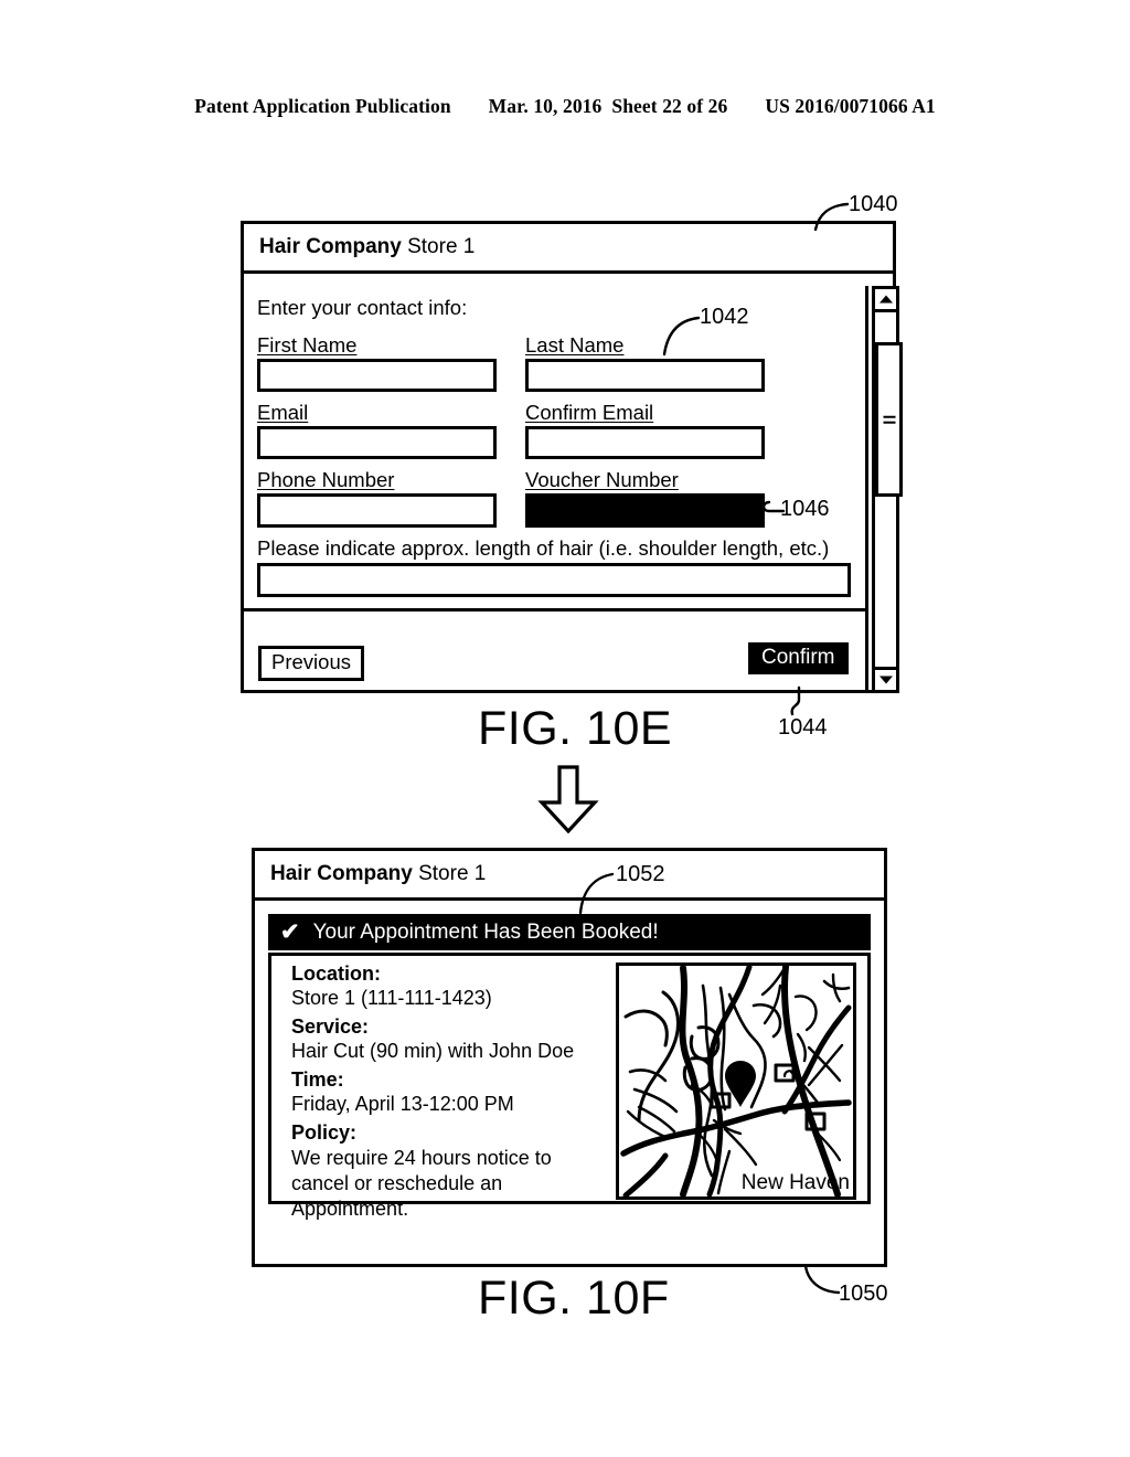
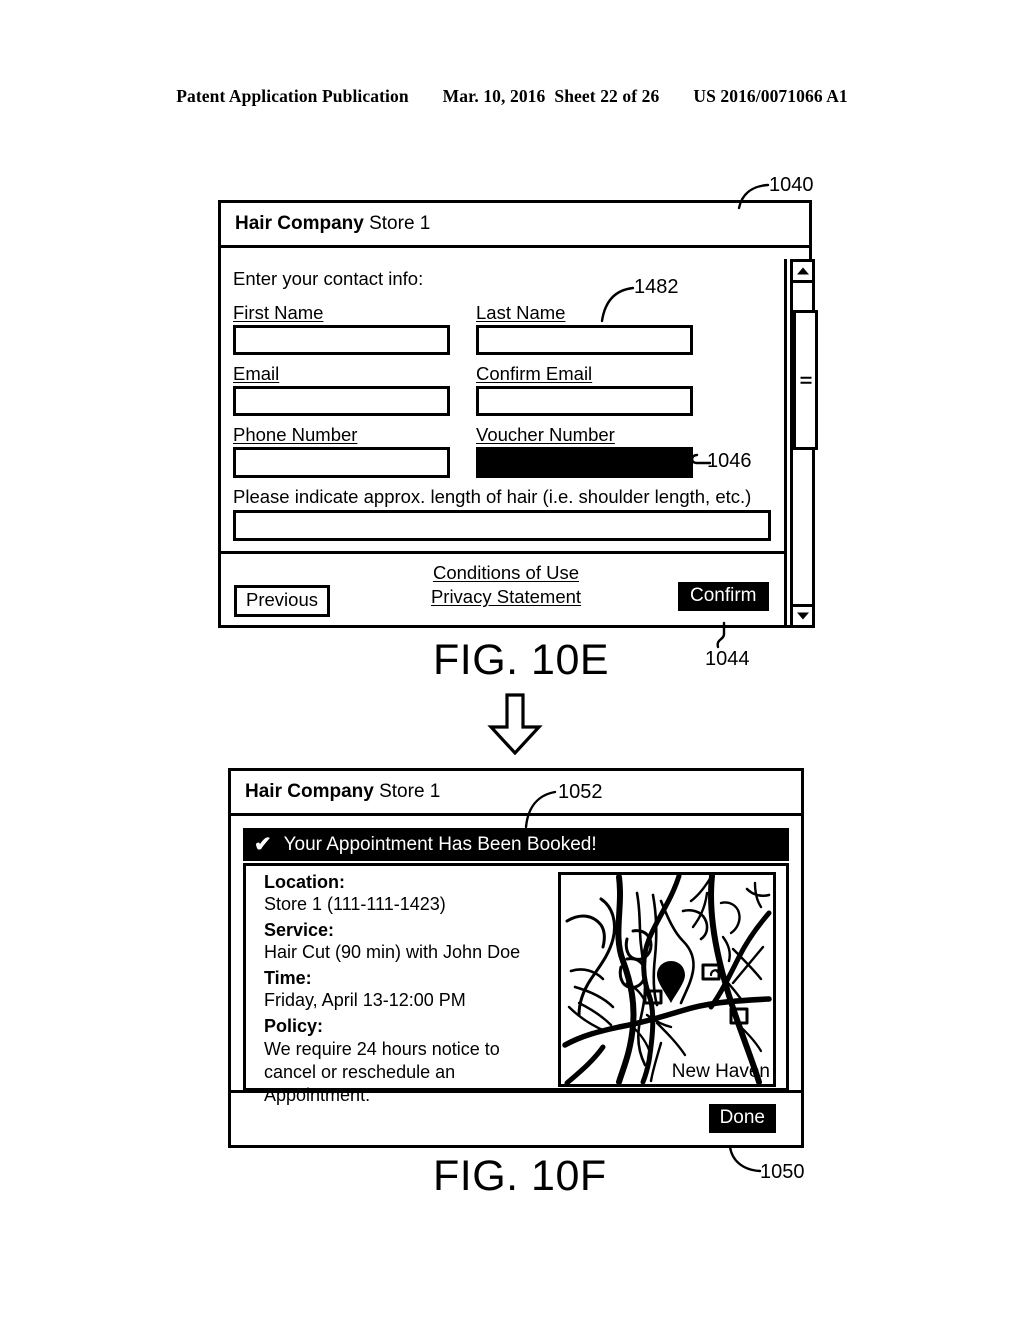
  Patent Application Publication Mar. 10, 2016 Sheet 22 of 26 US 2016/0071066 A1
  Hair Company Store 1
  Enter your contact info:
  First Name
  Last Name
  Email
  Confirm Email
  Phone Number
  Voucher Number
  Please indicate approx. length of hair (i.e. shoulder length, etc.)
  Previous
+ Conditions of Use
+ Privacy Statement
  Confirm
  1040
- 1042
+ 1482
  1046
  1044
  FIG. 10E
  Hair Company Store 1
  ✔
  Your Appointment Has Been Booked!
  Location:
  Store 1 (111-111-1423)
  Service:
  Hair Cut (90 min) with John Doe
  Time:
  Friday, April 13-12:00 PM
  Policy:
  We require 24 hours notice to cancel or reschedule an Appointment.
  New Haven
+ Done
  1052
  1050
  FIG. 10F
